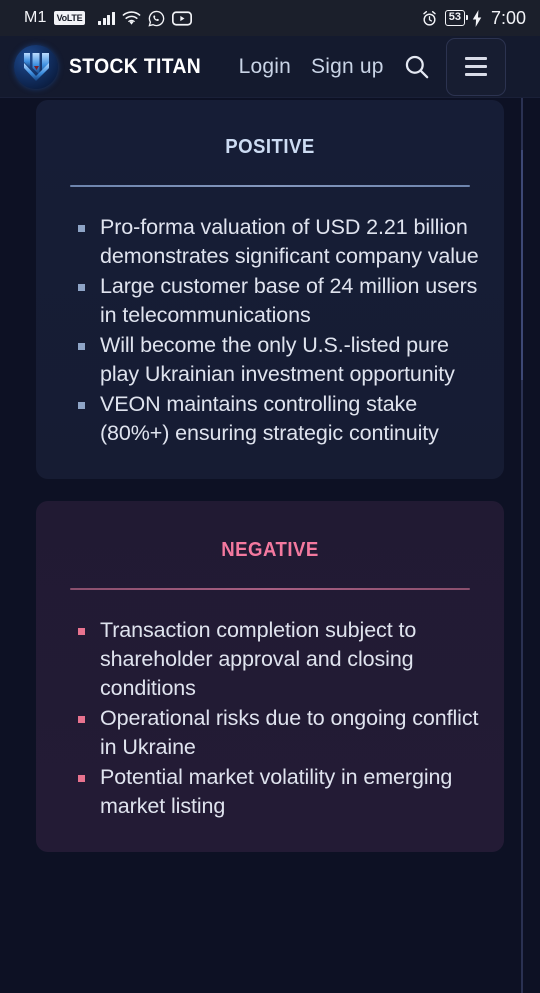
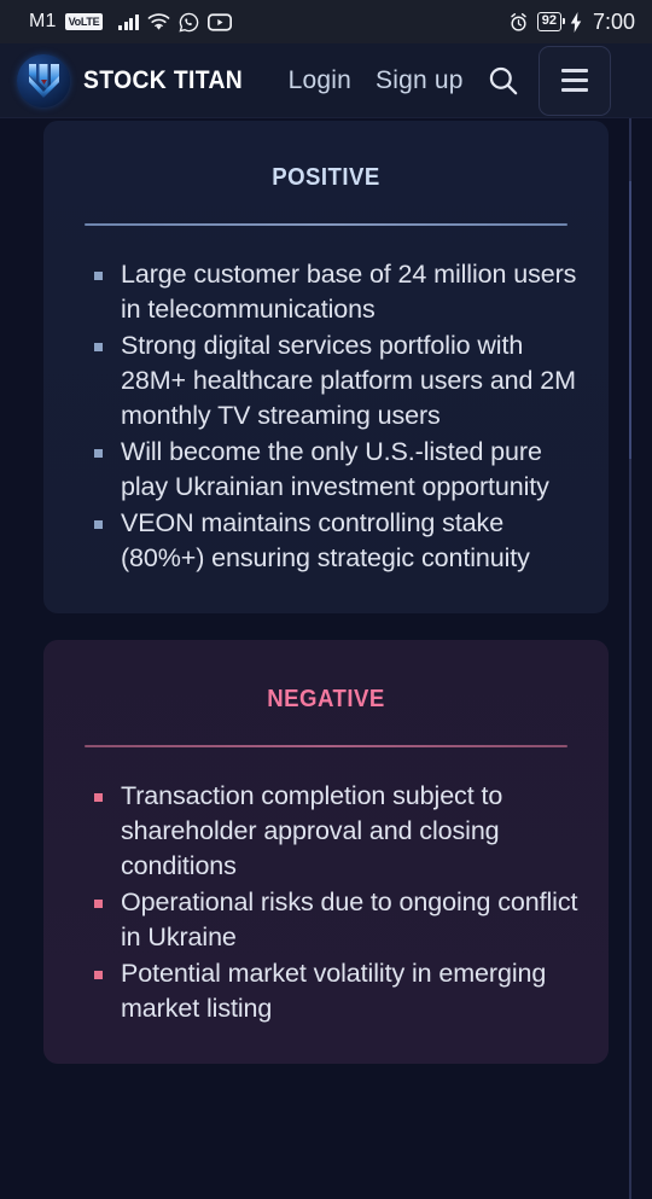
  M1
  VoLTE
- 53
+ 92
  7:00
  STOCK TITAN
  Login
  Sign up
  positive
- Pro-forma valuation of USD 2.21 billion demonstrates significant company value
  Large customer base of 24 million users in telecommunications
+ Strong digital services portfolio with 28M+ healthcare platform users and 2M monthly TV streaming users
  Will become the only U.S.-listed pure play Ukrainian investment opportunity
  VEON maintains controlling stake (80%+) ensuring strategic continuity
  negative
  Transaction completion subject to shareholder approval and closing conditions
  Operational risks due to ongoing conflict in Ukraine
  Potential market volatility in emerging market listing
